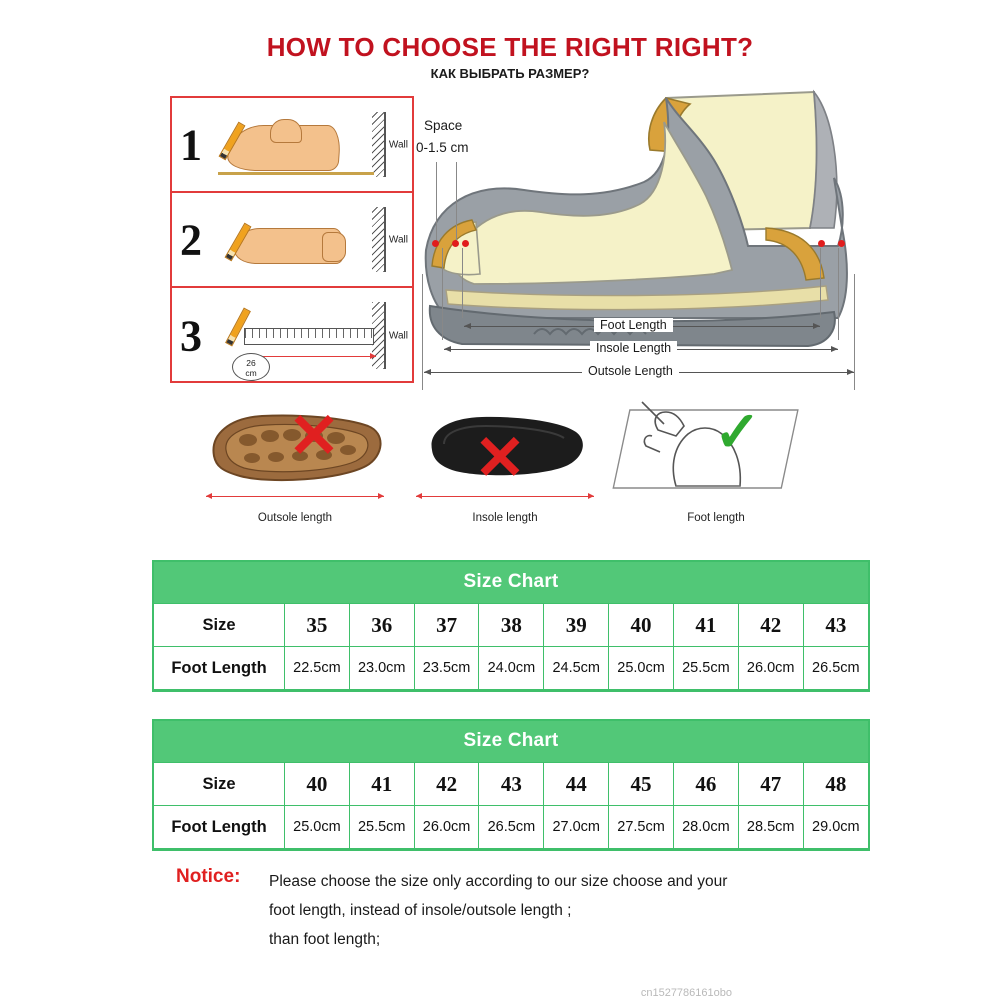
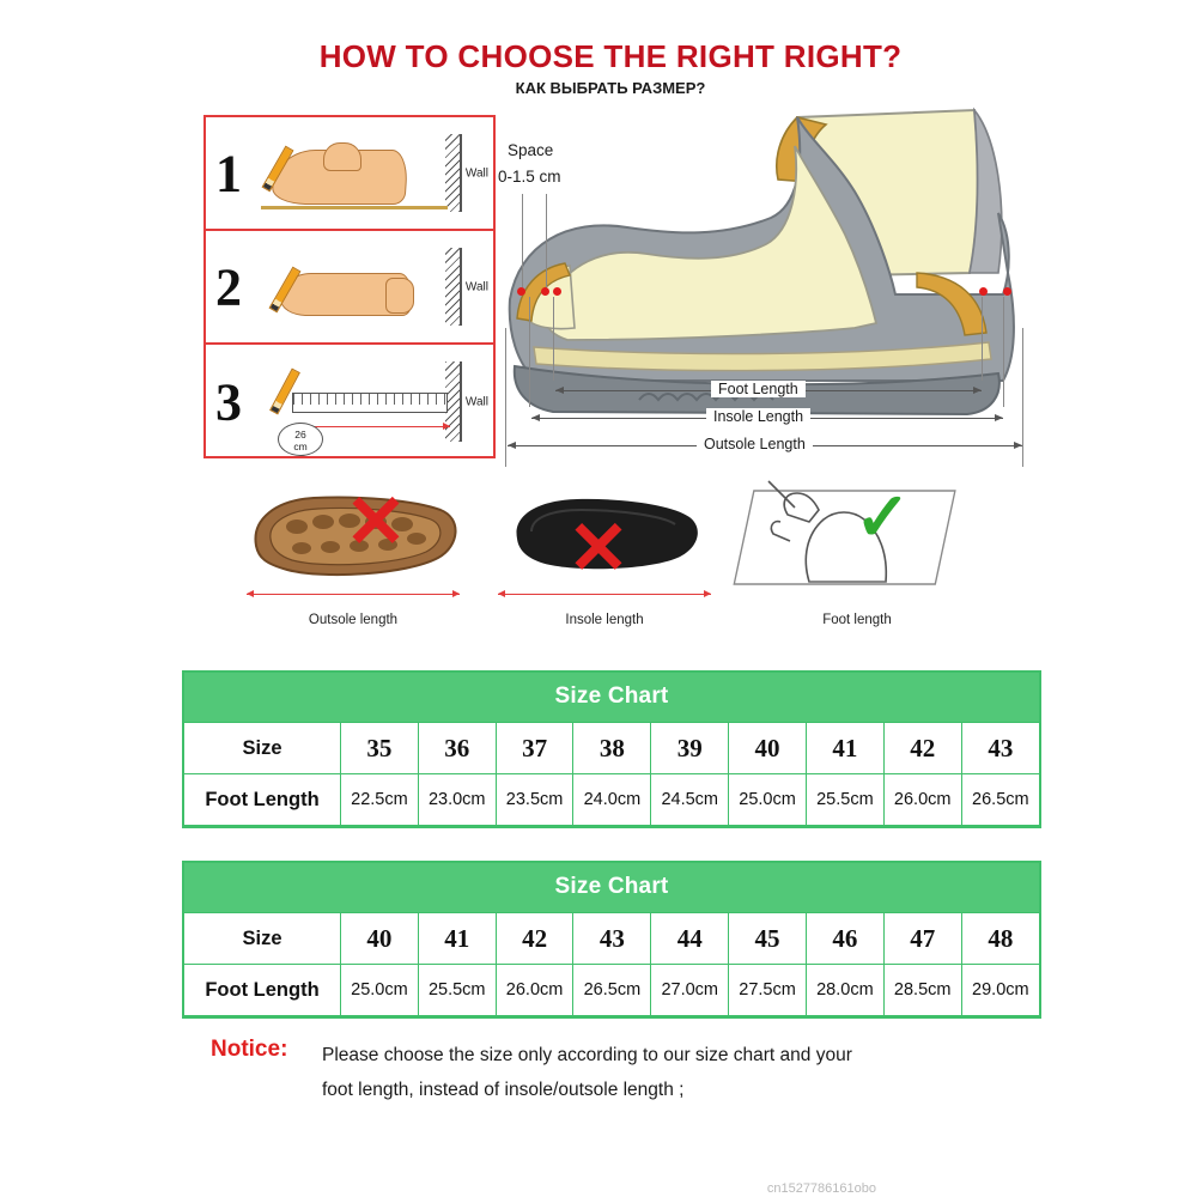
  HOW TO CHOOSE THE RIGHT RIGHT?
  КАК ВЫБРАТЬ РАЗМЕР?
  1
  Wall
  2
  Wall
  3
  Wall
  26
  cm
  Space
  0-1.5 cm
  Foot Length
  Insole Length
  Outsole Length
  Outsole length
  ✕
  Insole length
  ✕
  Foot length
  ✓
  Size Chart
  Size	35	36	37	38	39	40	41	42	43
  Foot Length	22.5cm	23.0cm	23.5cm	24.0cm	24.5cm	25.0cm	25.5cm	26.0cm	26.5cm
  Size Chart
  Size	40	41	42	43	44	45	46	47	48
  Foot Length	25.0cm	25.5cm	26.0cm	26.5cm	27.0cm	27.5cm	28.0cm	28.5cm	29.0cm
  Notice:
- Please choose the size only according to our size choose and your
+ Please choose the size only according to our size chart and your
  foot length, instead of insole/outsole length ;
- than foot length;
  cn1527786161obo
